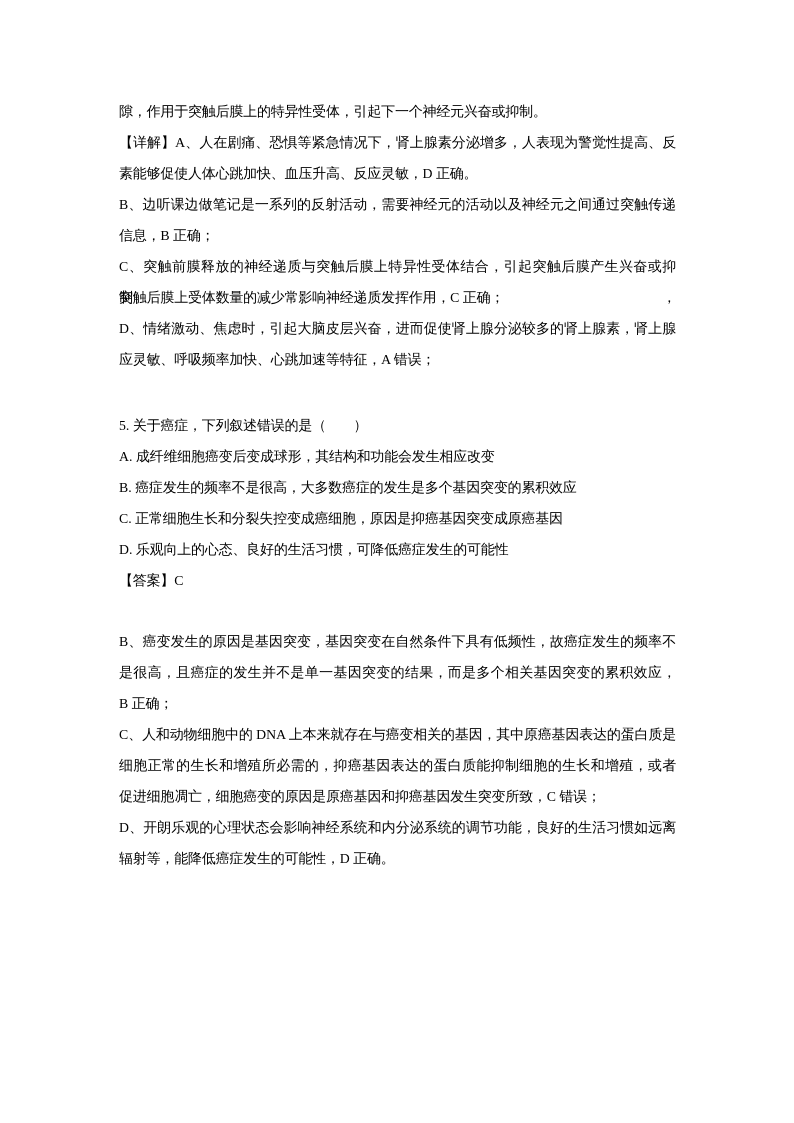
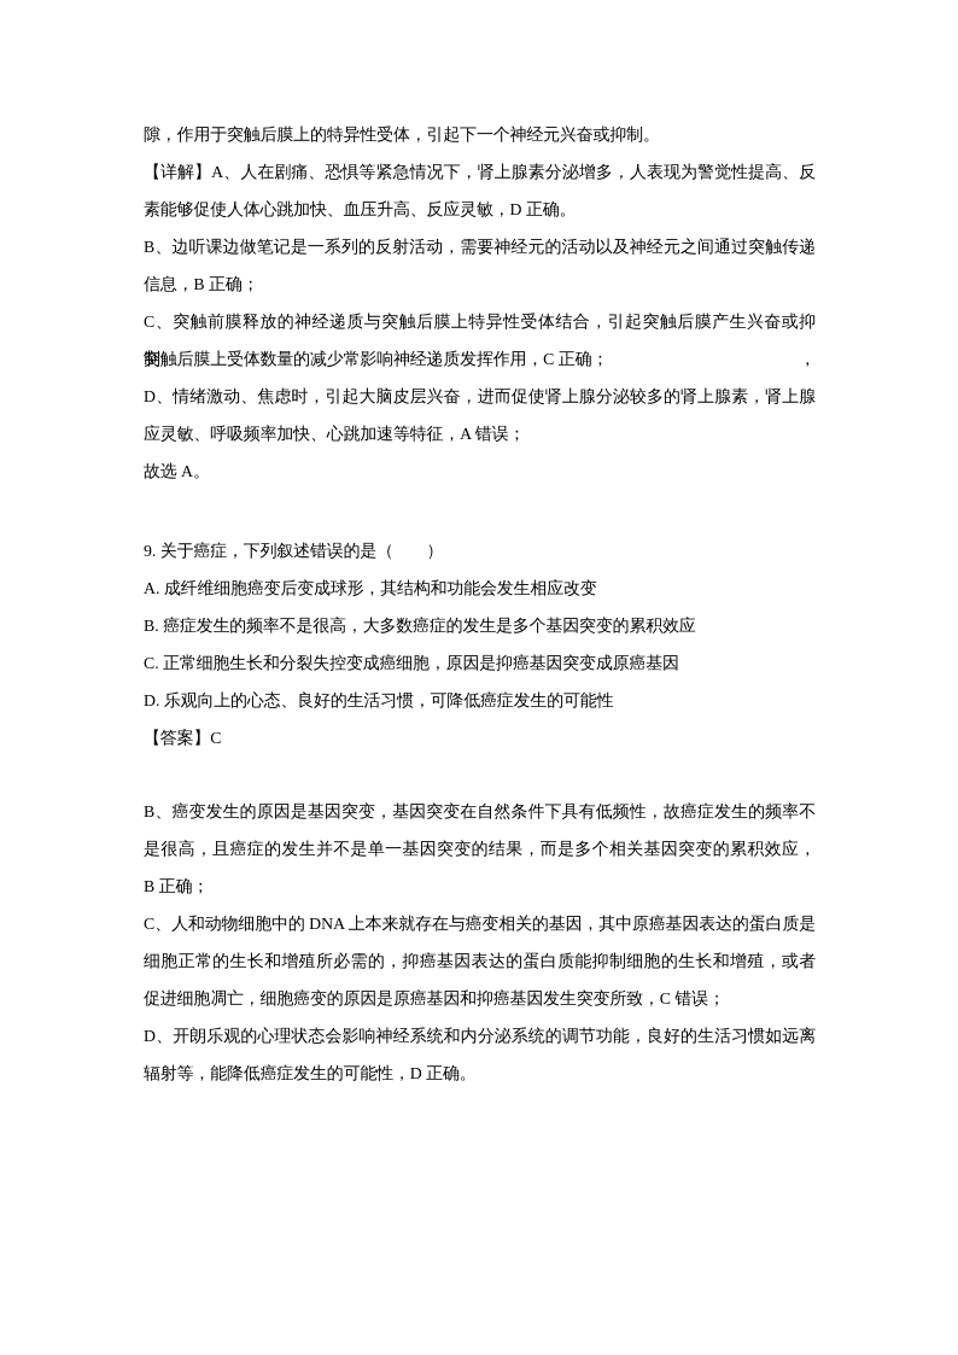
  隙，作用于突触后膜上的特异性受体，引起下一个神经元兴奋或抑制。
  【详解】A、人在剧痛、恐惧等紧急情况下，肾上腺素分泌增多，人表现为警觉性提高、反
  素能够促使人体心跳加快、血压升高、反应灵敏，D 正确。
  B、边听课边做笔记是一系列的反射活动，需要神经元的活动以及神经元之间通过突触传递
  信息，B 正确；
  C、突触前膜释放的神经递质与突触后膜上特异性受体结合，引起突触后膜产生兴奋或抑制，
  突触后膜上受体数量的减少常影响神经递质发挥作用，C 正确；
  D、情绪激动、焦虑时，引起大脑皮层兴奋，进而促使肾上腺分泌较多的肾上腺素，肾上腺
  应灵敏、呼吸频率加快、心跳加速等特征，A 错误；
+ 故选 A。
- 5. 关于癌症，下列叙述错误的是（ ）
+ 9. 关于癌症，下列叙述错误的是（ ）
  A. 成纤维细胞癌变后变成球形，其结构和功能会发生相应改变
  B. 癌症发生的频率不是很高，大多数癌症的发生是多个基因突变的累积效应
  C. 正常细胞生长和分裂失控变成癌细胞，原因是抑癌基因突变成原癌基因
  D. 乐观向上的心态、良好的生活习惯，可降低癌症发生的可能性
  【答案】C
  B、癌变发生的原因是基因突变，基因突变在自然条件下具有低频性，故癌症发生的频率不
  是很高，且癌症的发生并不是单一基因突变的结果，而是多个相关基因突变的累积效应，
  B 正确；
  C、人和动物细胞中的 DNA 上本来就存在与癌变相关的基因，其中原癌基因表达的蛋白质是
  细胞正常的生长和增殖所必需的，抑癌基因表达的蛋白质能抑制细胞的生长和增殖，或者
  促进细胞凋亡，细胞癌变的原因是原癌基因和抑癌基因发生突变所致，C 错误；
  D、开朗乐观的心理状态会影响神经系统和内分泌系统的调节功能，良好的生活习惯如远离
  辐射等，能降低癌症发生的可能性，D 正确。
